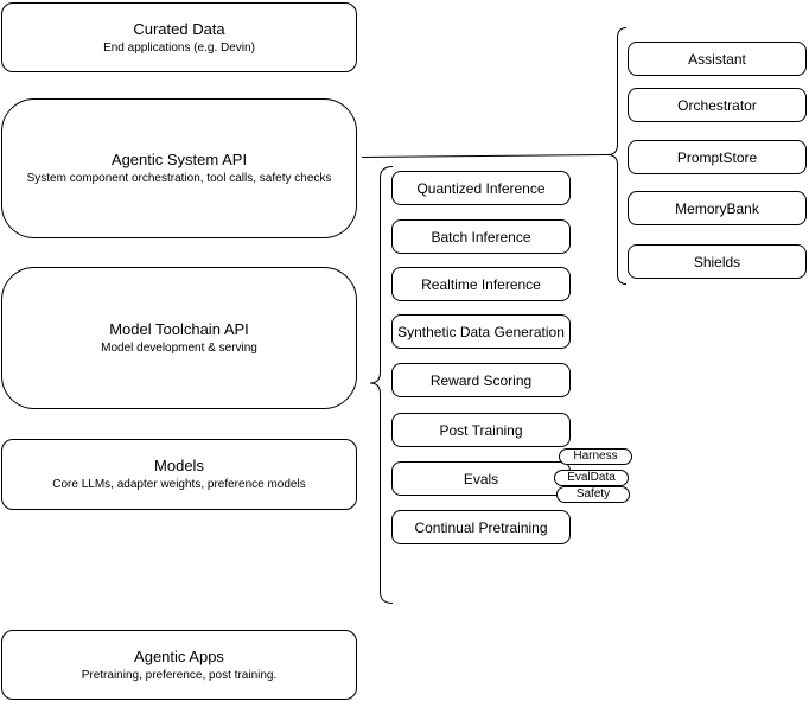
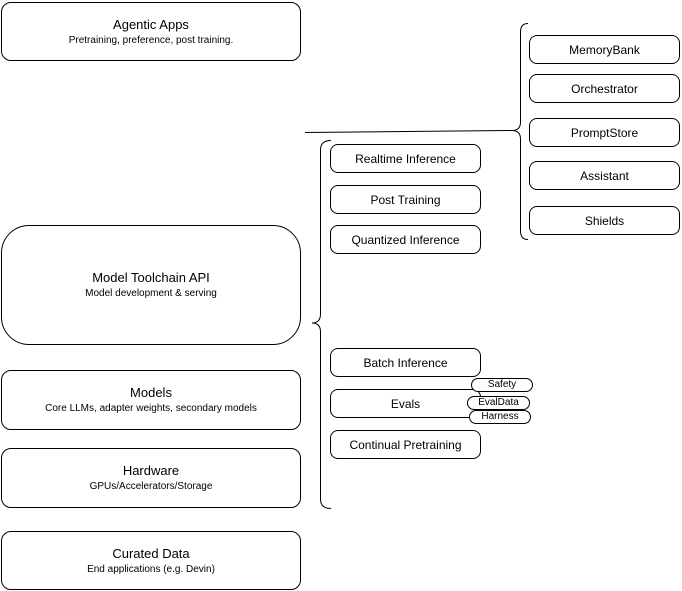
- Curated Data
+ Agentic Apps
- End applications (e.g. Devin)
+ Pretraining, preference, post training.
- Agentic System API
- System component orchestration, tool calls, safety checks
  Model Toolchain API
  Model development & serving
  Models
- Core LLMs, adapter weights, preference models
+ Core LLMs, adapter weights, secondary models
+ Hardware
+ GPUs/Accelerators/Storage
- Agentic Apps
+ Curated Data
- Pretraining, preference, post training.
+ End applications (e.g. Devin)
- Quantized Inference
+ Realtime Inference
- Batch Inference
+ Post Training
- Realtime Inference
+ Quantized Inference
- Synthetic Data Generation
- Reward Scoring
- Post Training
+ Batch Inference
  Evals
  Continual Pretraining
- Harness
+ Safety
  EvalData
- Safety
+ Harness
- Assistant
+ MemoryBank
  Orchestrator
  PromptStore
- MemoryBank
+ Assistant
  Shields
